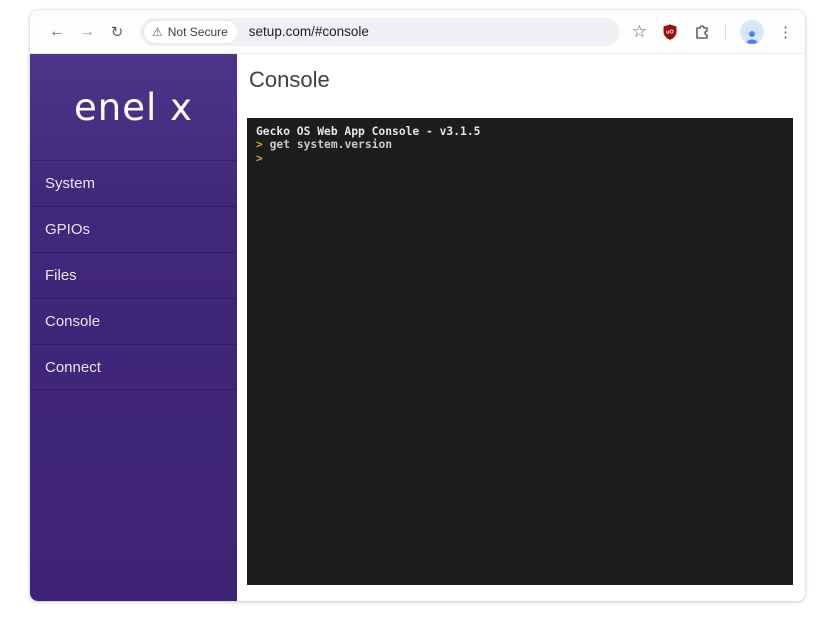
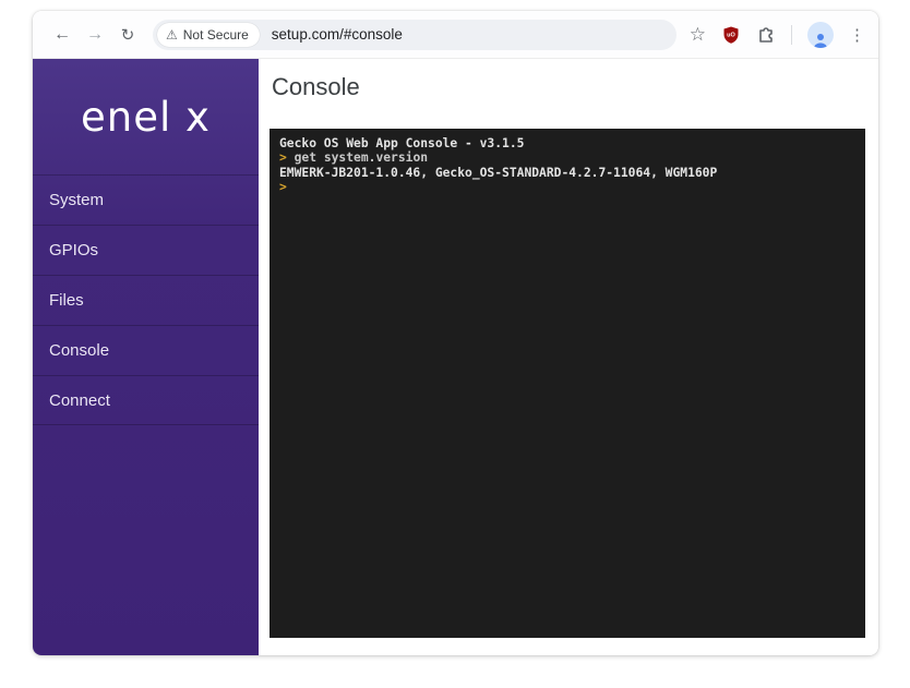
  ←
  →
  ↻
  ⚠
  Not Secure
  setup.com/#console
  ☆
  ⋮
  enel x
  System
  GPIOs
  Files
  Console
  Connect
  Console
  Gecko OS Web App Console - v3.1.5
  > get system.version
+ EMWERK-JB201-1.0.46, Gecko_OS-STANDARD-4.2.7-11064, WGM160P
  >
